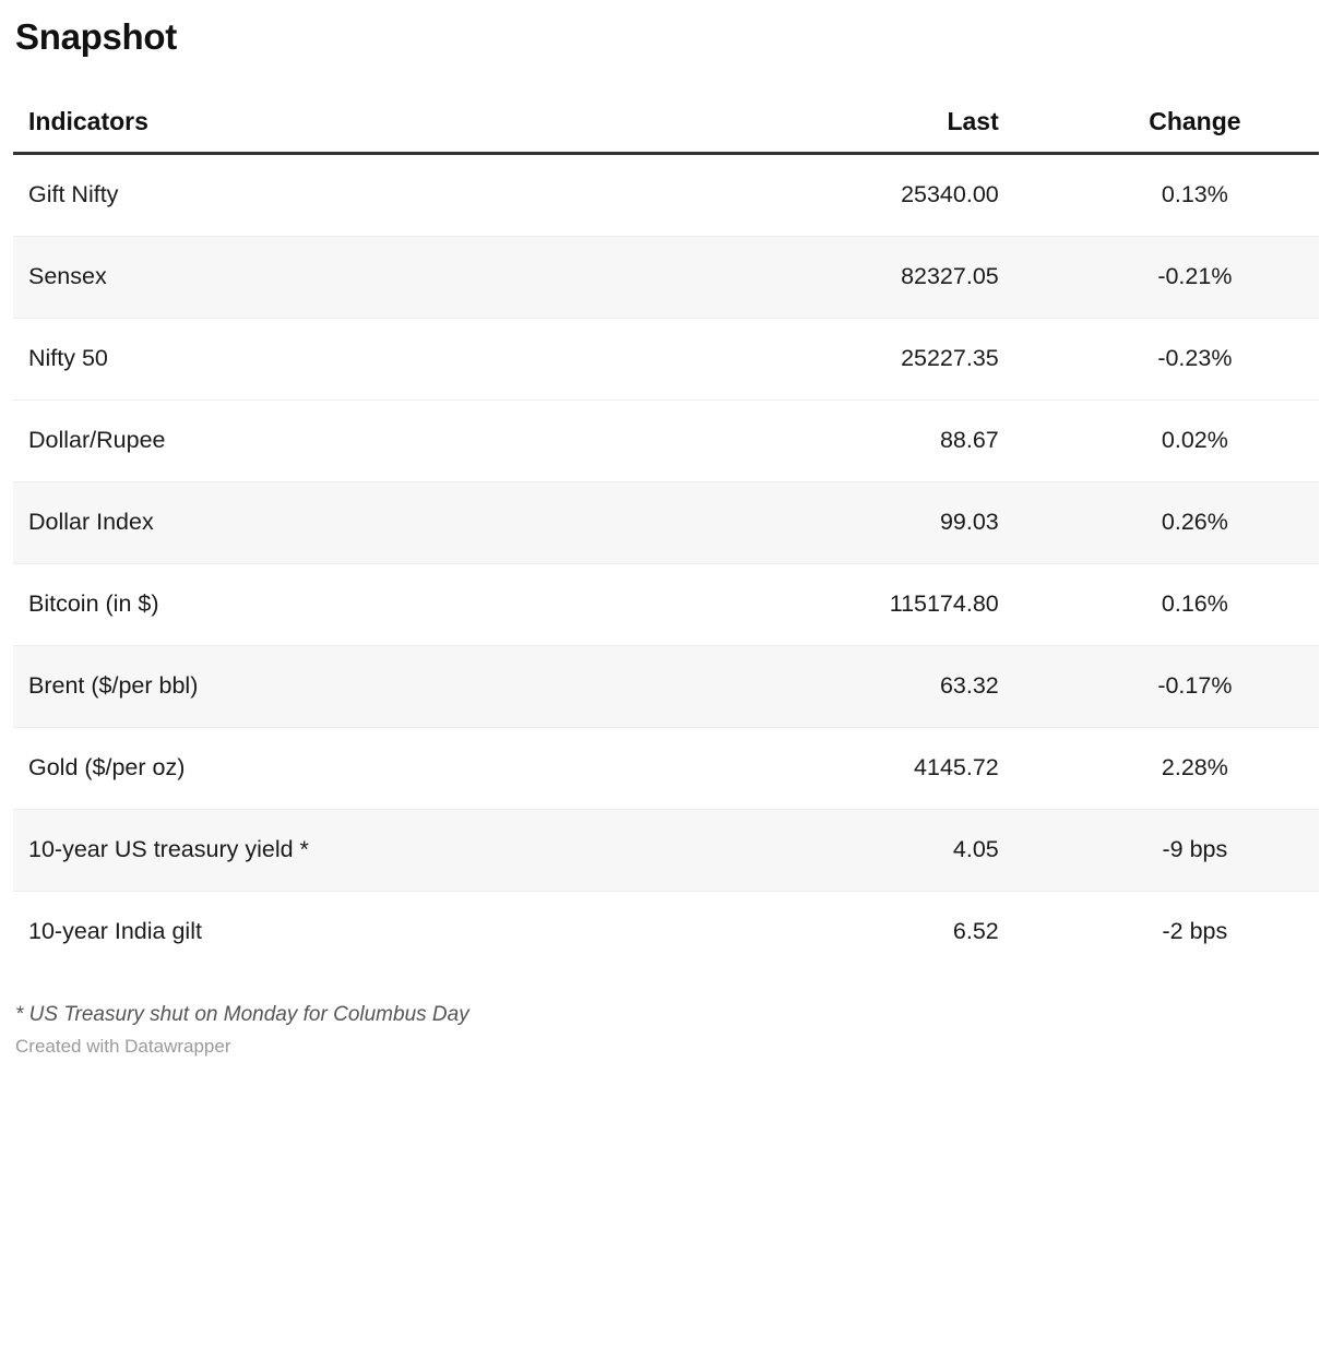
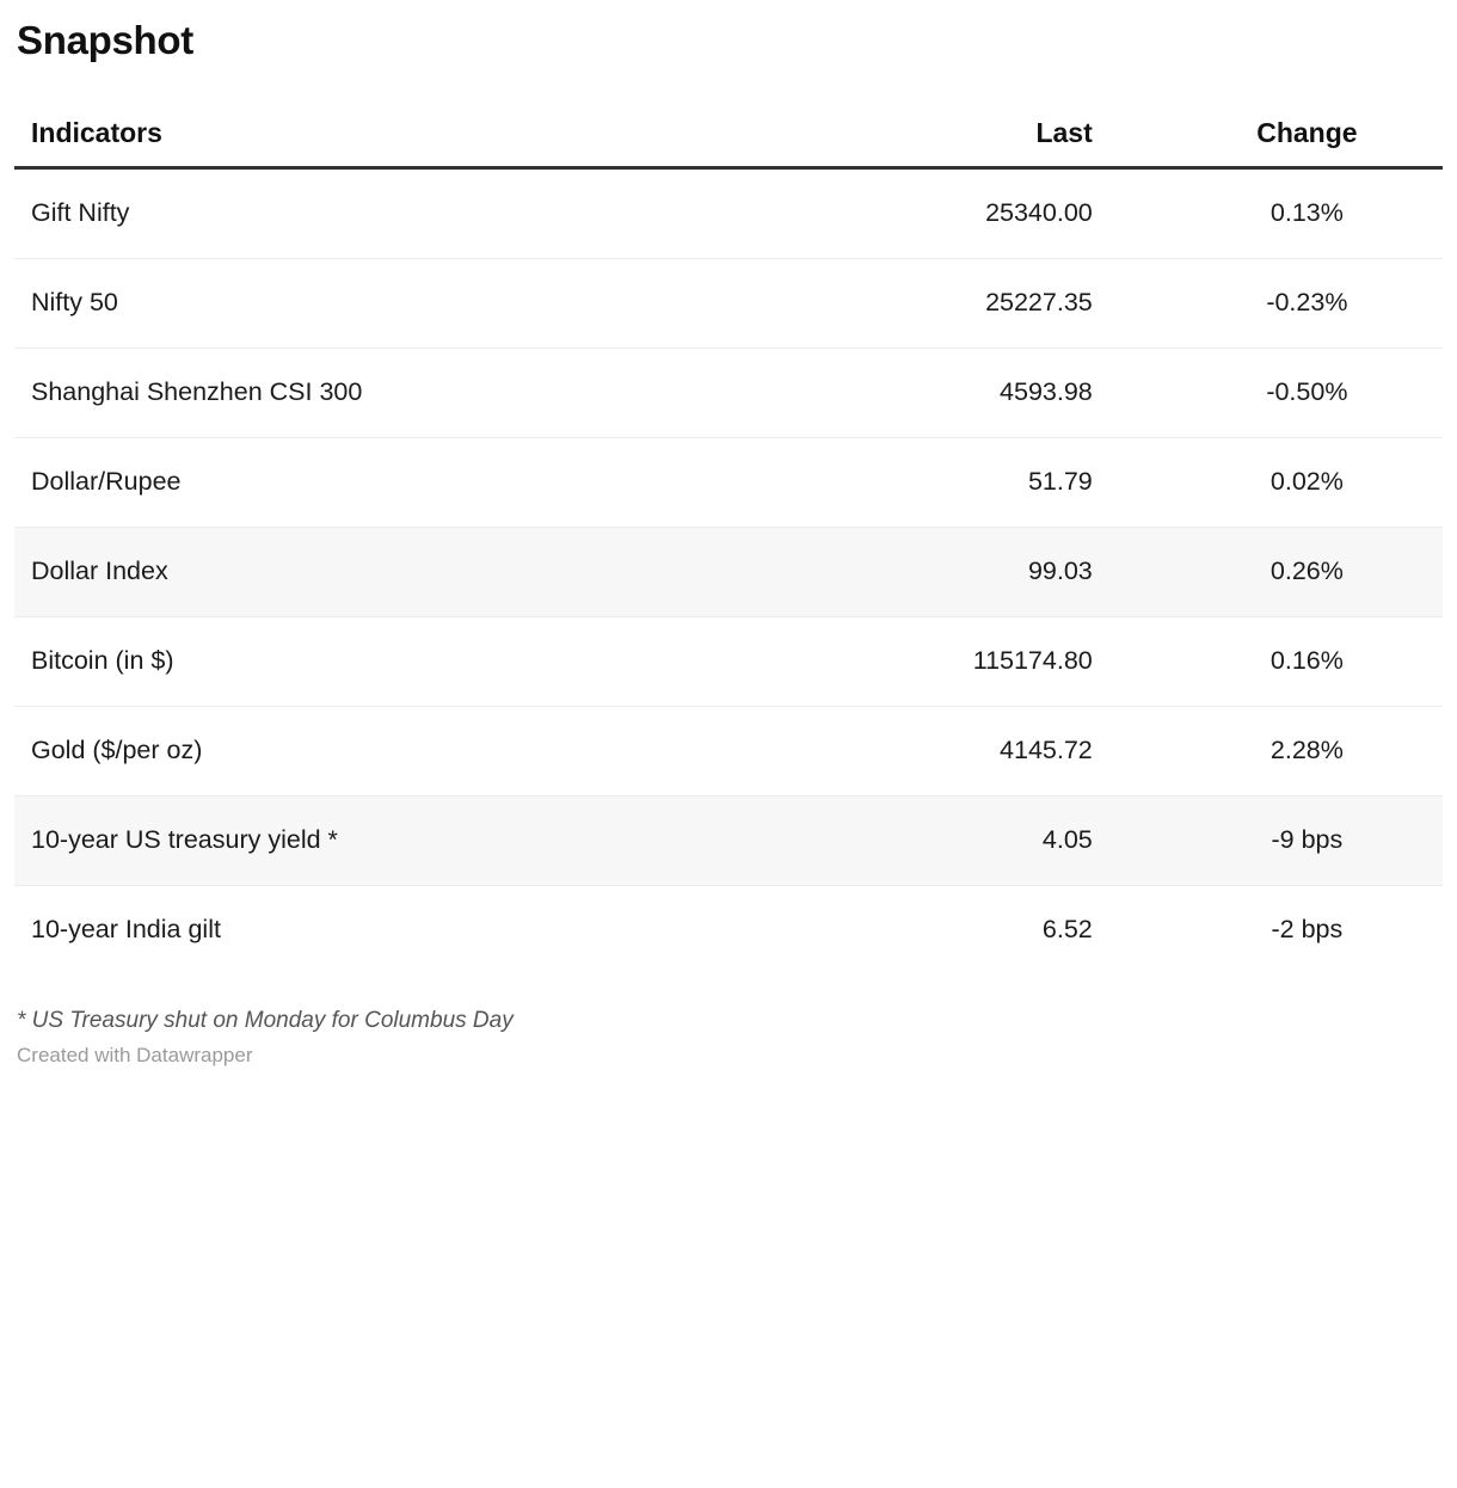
  Snapshot
  Indicators	Last	Change
  Gift Nifty	25340.00	0.13%
- Sensex	82327.05	-0.21%
  Nifty 50	25227.35	-0.23%
+ Shanghai Shenzhen CSI 300	4593.98	-0.50%
- Dollar/Rupee	88.67	0.02%
+ Dollar/Rupee	51.79	0.02%
  Dollar Index	99.03	0.26%
  Bitcoin (in $)	115174.80	0.16%
- Brent ($/per bbl)	63.32	-0.17%
  Gold ($/per oz)	4145.72	2.28%
  10-year US treasury yield *	4.05	-9 bps
  10-year India gilt	6.52	-2 bps
  * US Treasury shut on Monday for Columbus Day
  Created with Datawrapper
